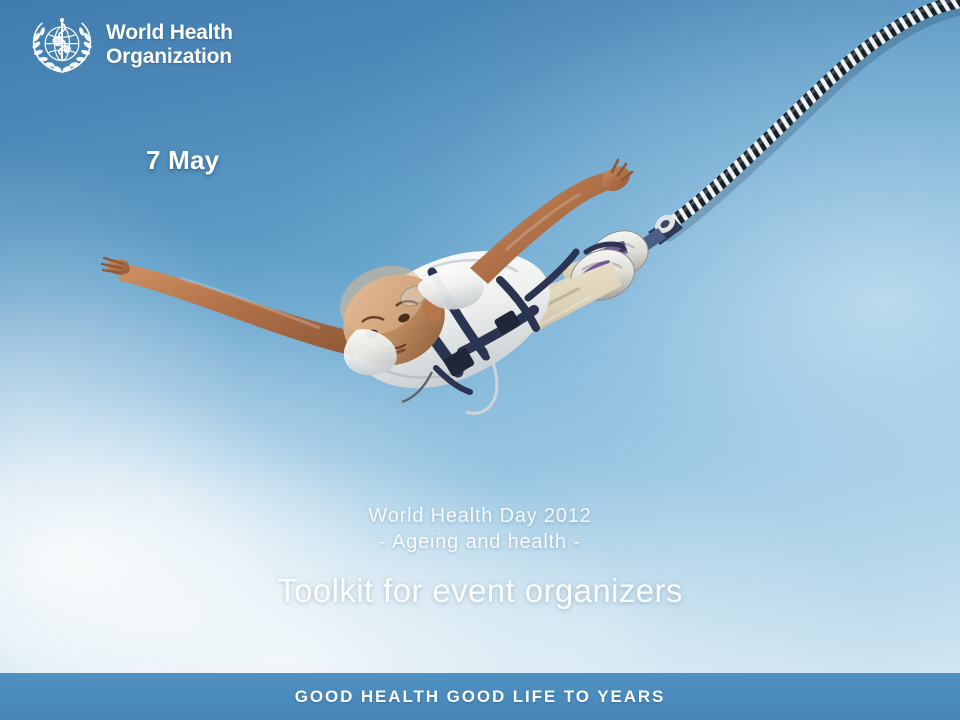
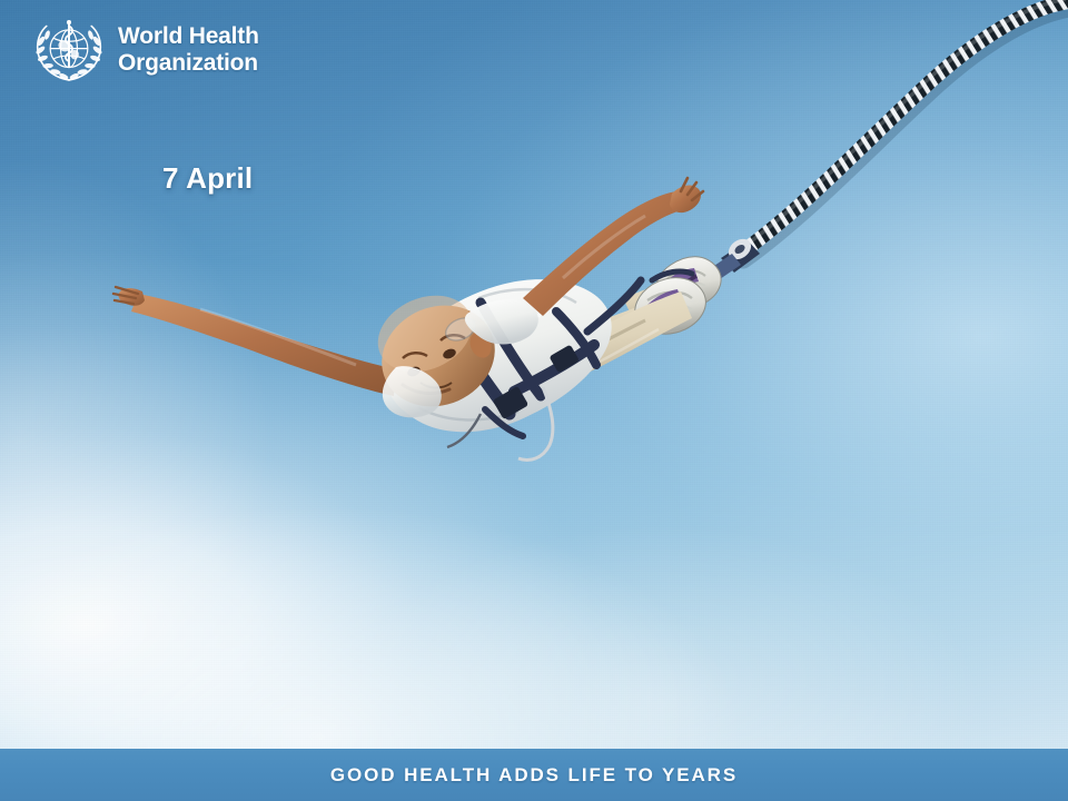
  World Health
  Organization
- 7 May
+ 7 April
- World Health Day 2012
- - Ageing and health -
- Toolkit for event organizers
- GOOD HEALTH GOOD LIFE TO YEARS
+ GOOD HEALTH ADDS LIFE TO YEARS
